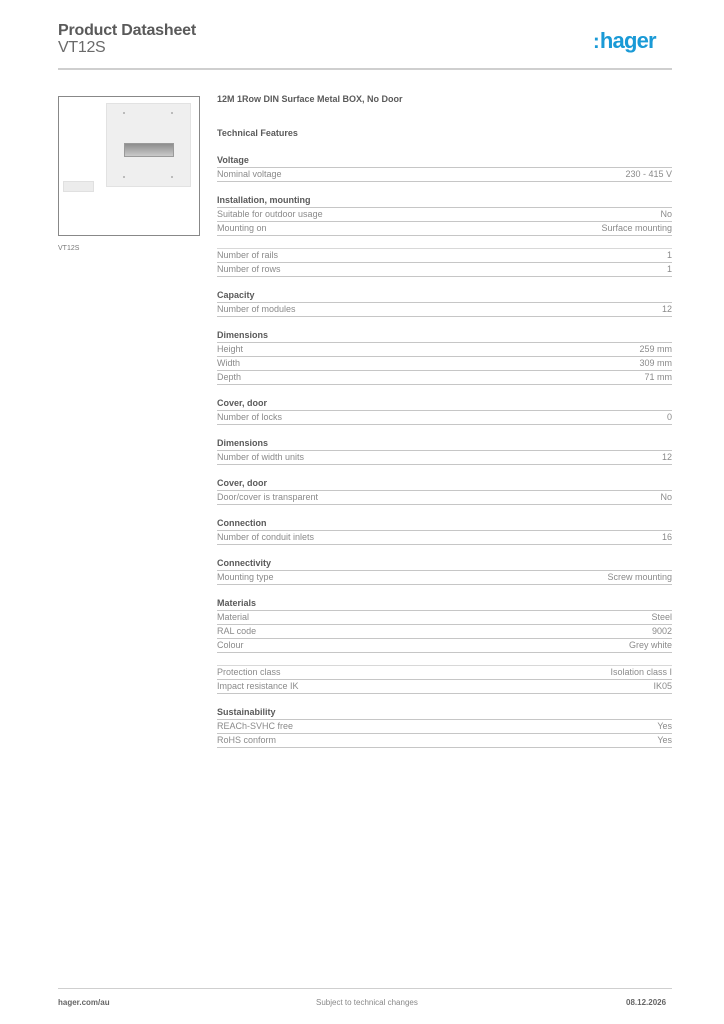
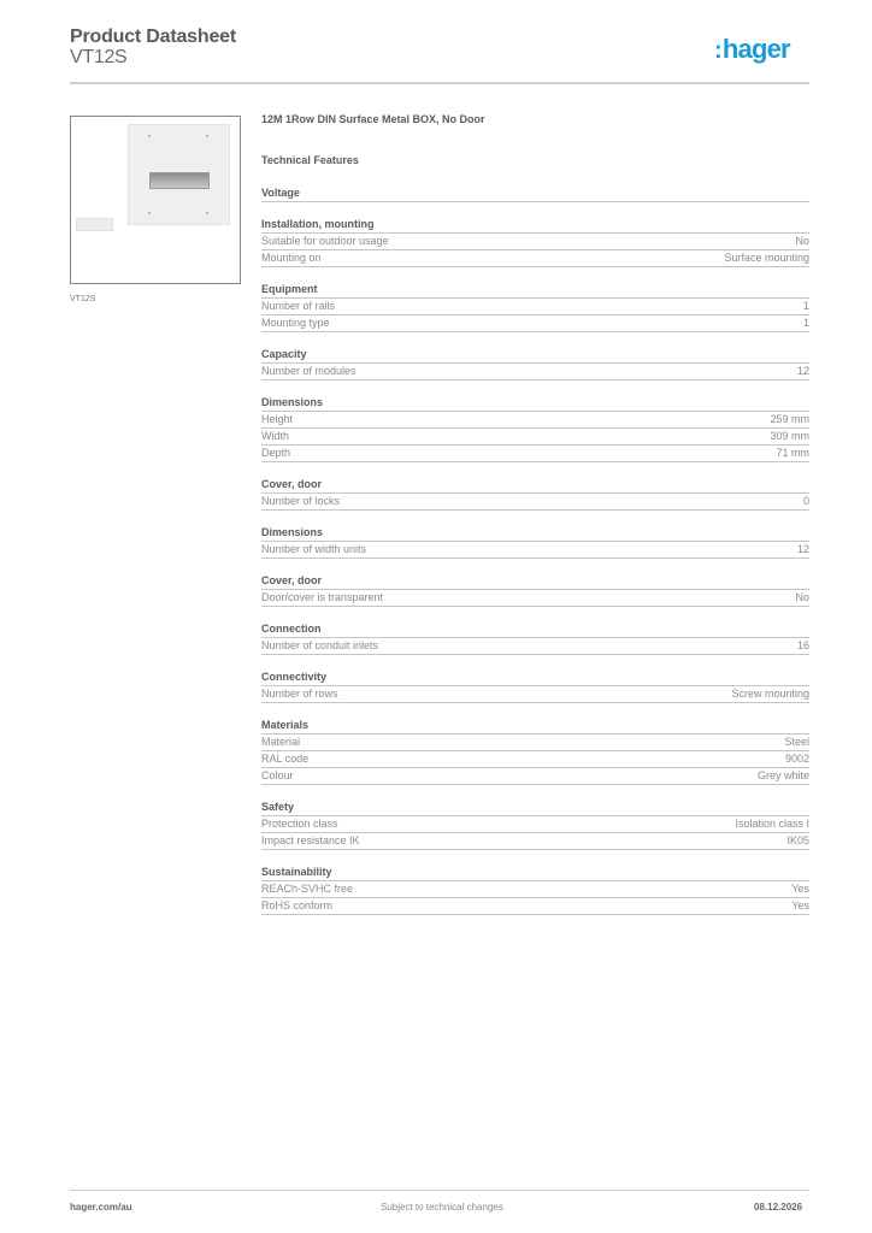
  Product Datasheet
  VT12S
  :hager
  12M 1Row DIN Surface Metal BOX, No Door
  Technical Features
  Voltage
- Nominal voltage
- 230 - 415 V
  Installation, mounting
  Suitable for outdoor usage
  No
  Mounting on
  Surface mounting
+ Equipment
  Number of rails
  1
- Number of rows
+ Mounting type
  1
  Capacity
  Number of modules
  12
  Dimensions
  Height
  259 mm
  Width
  309 mm
  Depth
  71 mm
  Cover, door
  Number of locks
  0
  Dimensions
  Number of width units
  12
  Cover, door
  Door/cover is transparent
  No
  Connection
  Number of conduit inlets
  16
  Connectivity
- Mounting type
+ Number of rows
  Screw mounting
  Materials
  Material
  Steel
  RAL code
  9002
  Colour
  Grey white
+ Safety
  Protection class
  Isolation class I
  Impact resistance IK
  IK05
  Sustainability
  REACh-SVHC free
  Yes
  RoHS conform
  Yes
  hager.com/au
  Subject to technical changes
  08.12.2026
